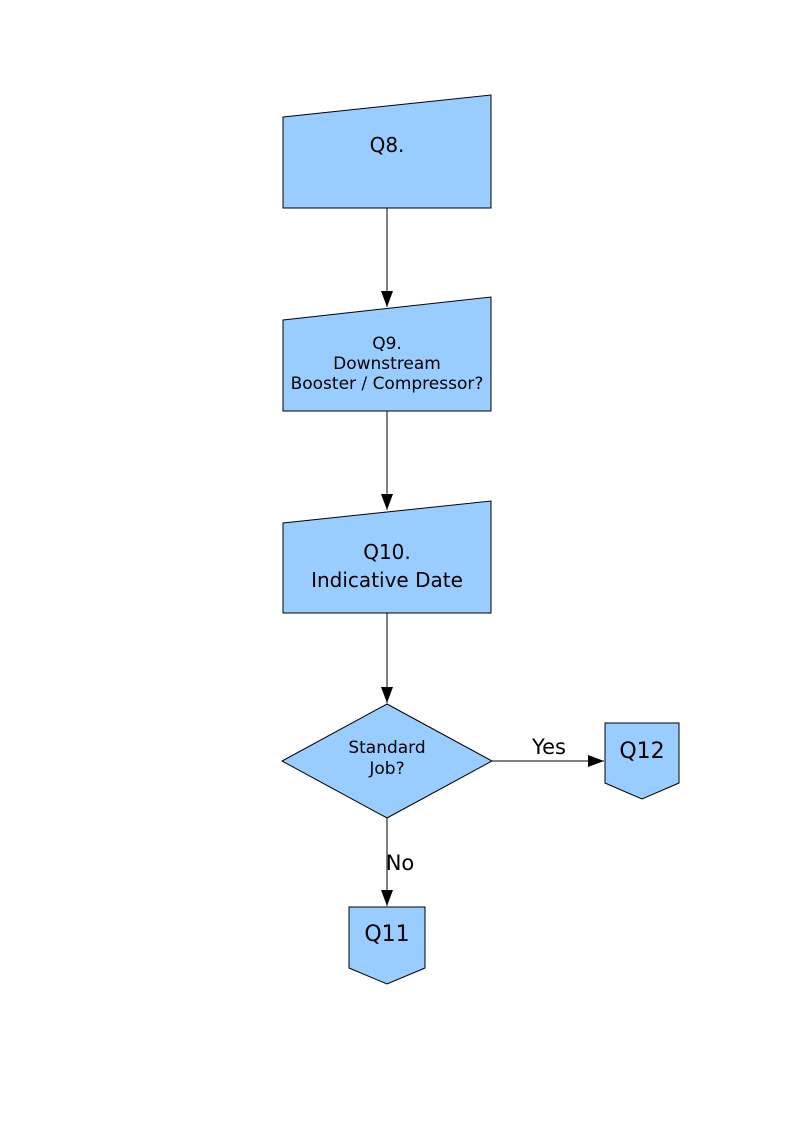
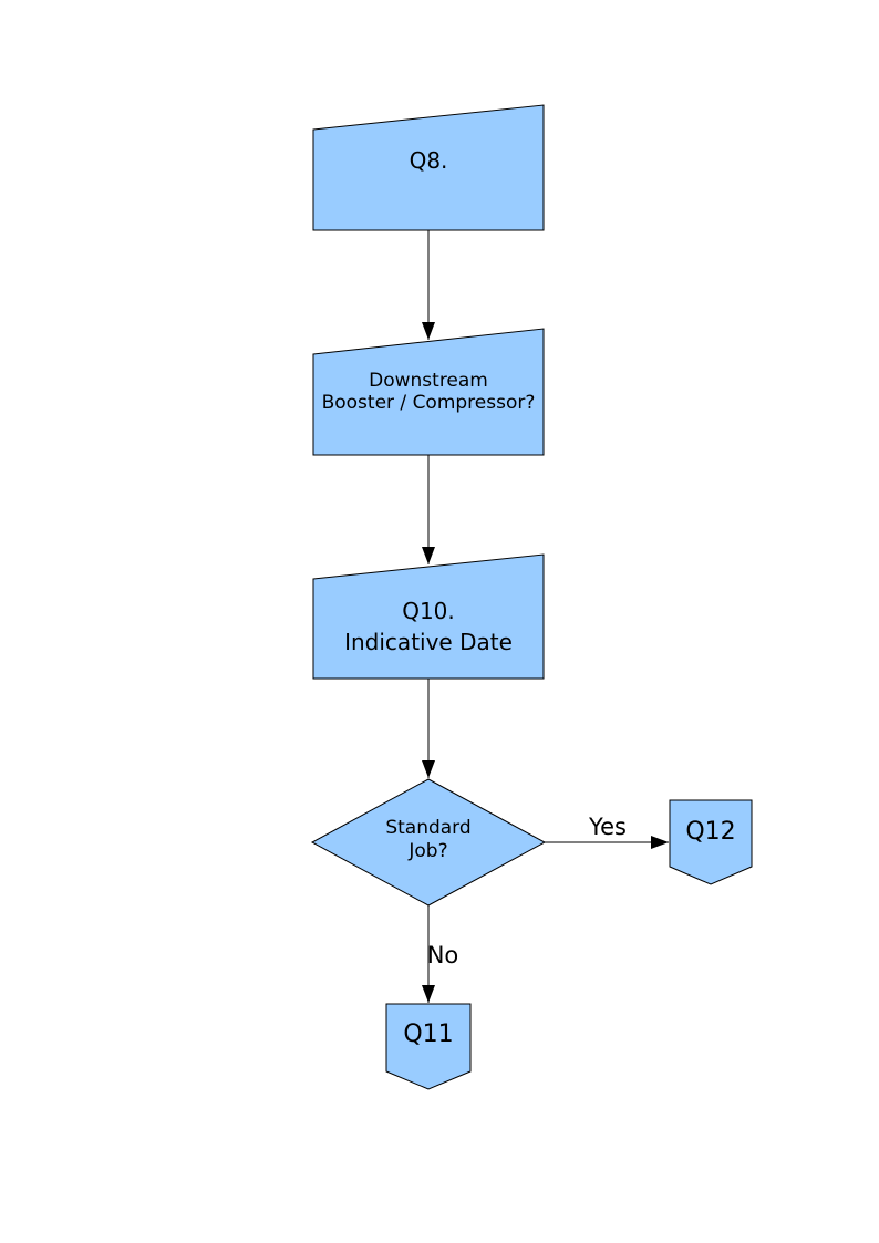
  Q8.
- Q9.
  Downstream
  Booster / Compressor?
  Q10.
  Indicative Date
  Standard
  Job?
  Yes
  No
  Q12
  Q11
